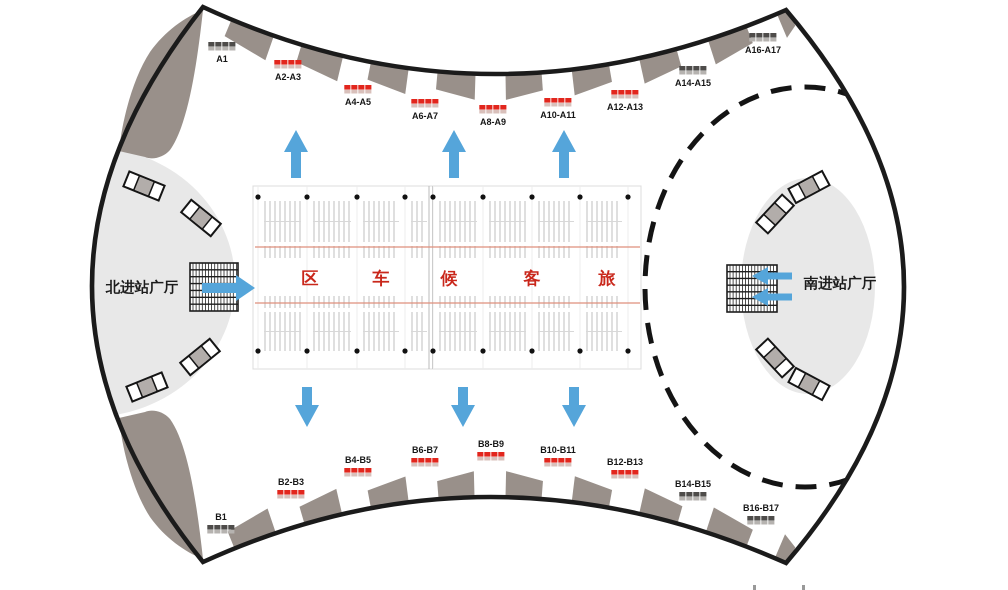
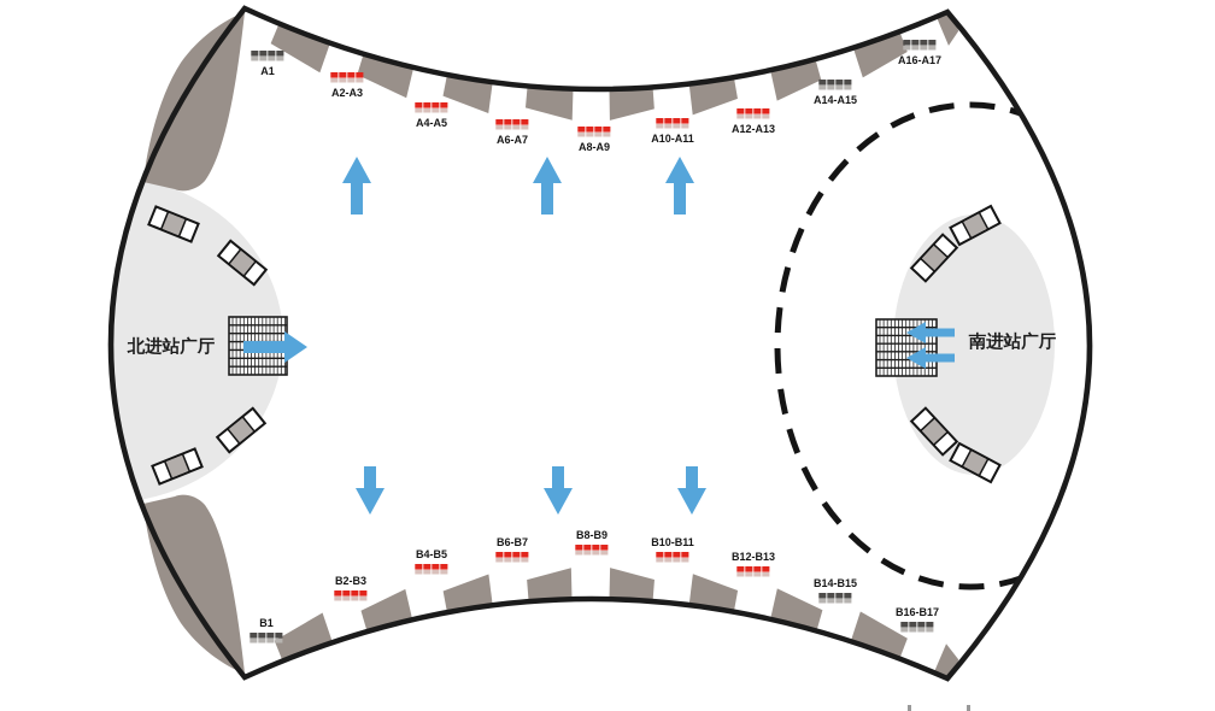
- 区
- 车
- 候
- 客
- 旅
  A1
  A2-A3
  A4-A5
  A6-A7
  A8-A9
  A10-A11
  A12-A13
  A14-A15
  A16-A17
  B1
  B2-B3
  B4-B5
  B6-B7
  B8-B9
  B10-B11
  B12-B13
  B14-B15
  B16-B17
  北进站广厅
  南进站广厅
